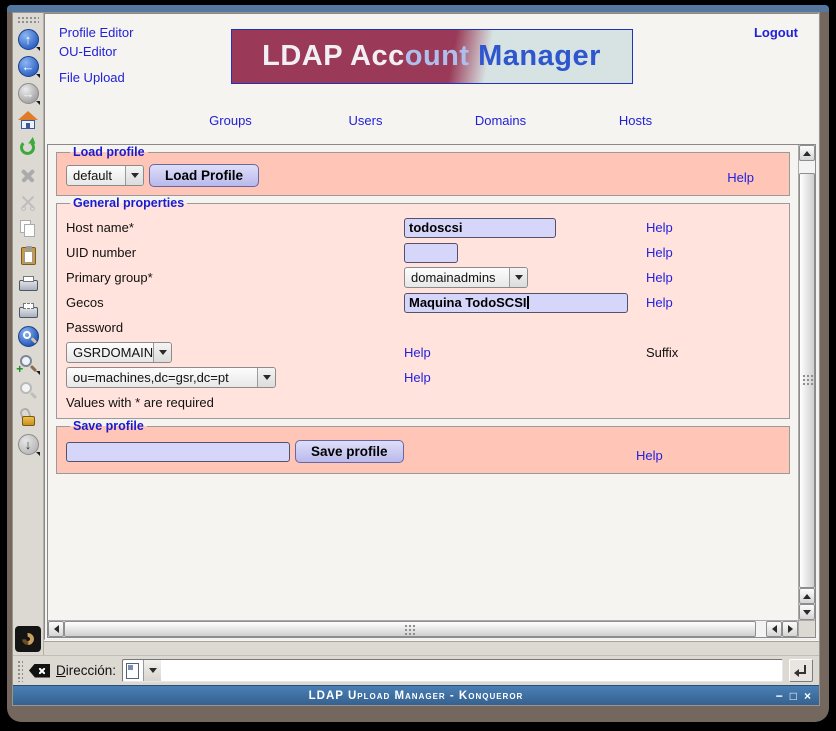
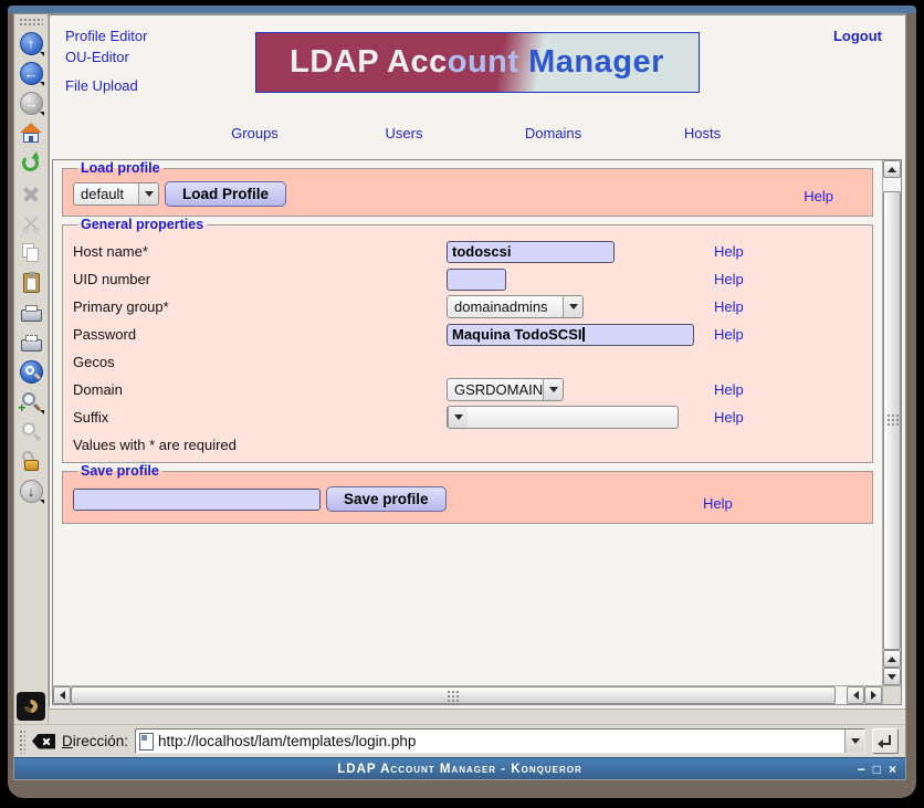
  ↑
  ←
  →
  +
  ↓
  Profile Editor
  OU-Editor
  File Upload
  LDAP Acc
  ount
  Manager
  Logout
  Groups
  Users
  Domains
  Hosts
  Load profile
  default
  Load Profile
  Help
  General properties
  Host name*
  todoscsi
  Help
  UID number
  Help
  Primary group*
  domainadmins
  Help
- Gecos
+ Password
  Maquina TodoSCSI
  Help
- Password
+ Gecos
+ Domain
  GSRDOMAIN
  Help
  Suffix
- ou=machines,dc=gsr,dc=pt
  Help
  Values with * are required
  Save profile
  Save profile
  Help
  Dirección:
+ http://localhost/lam/templates/login.php
- LDAP Upload Manager - Konqueror
+ LDAP Account Manager - Konqueror
  −
  □
  ×
